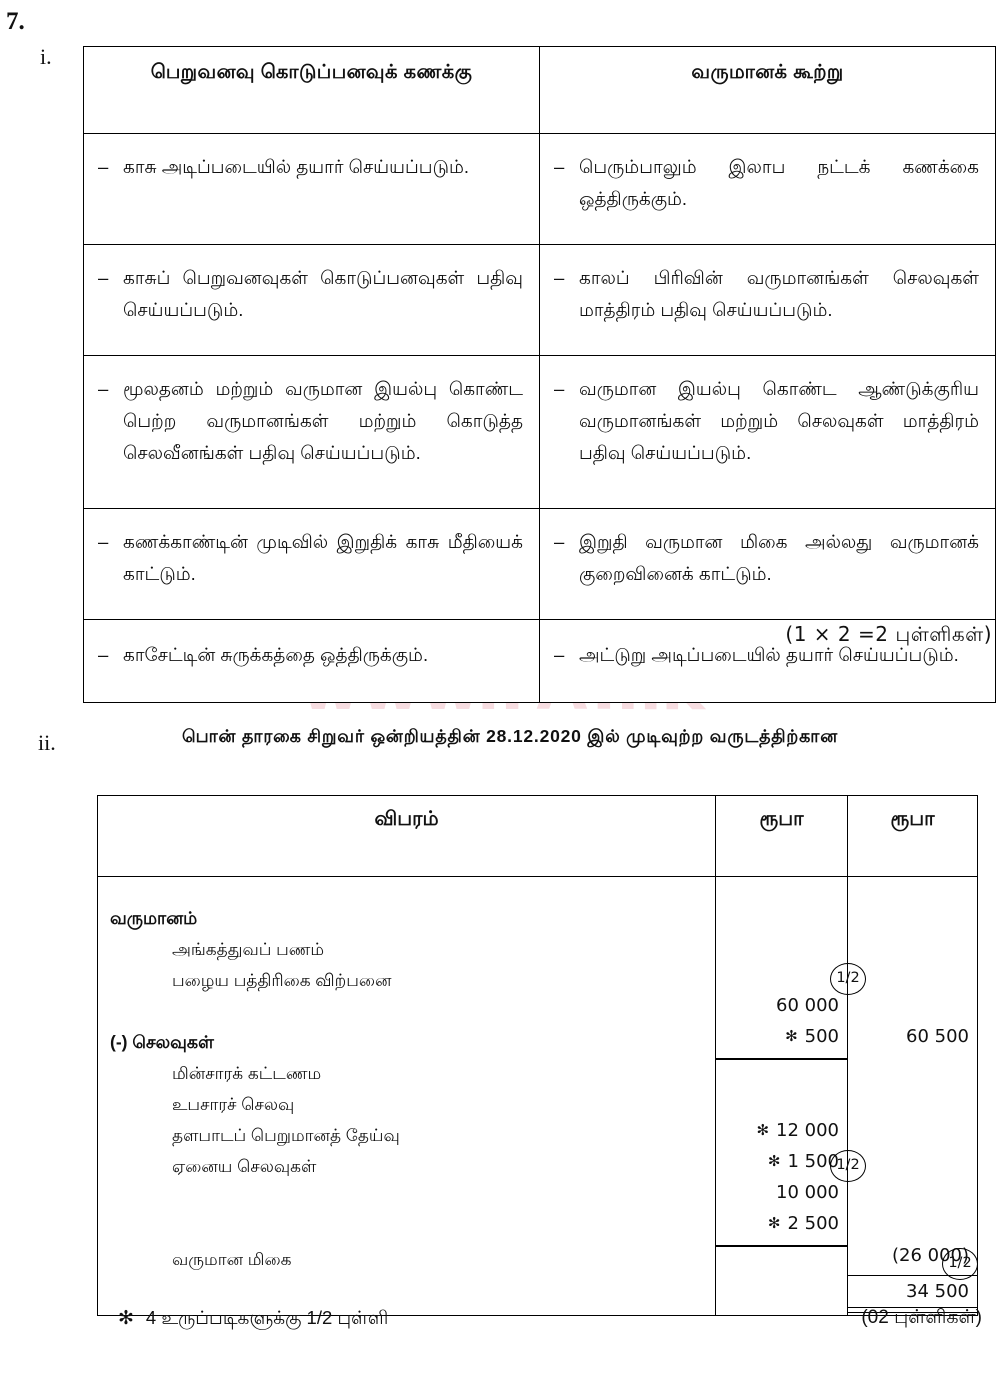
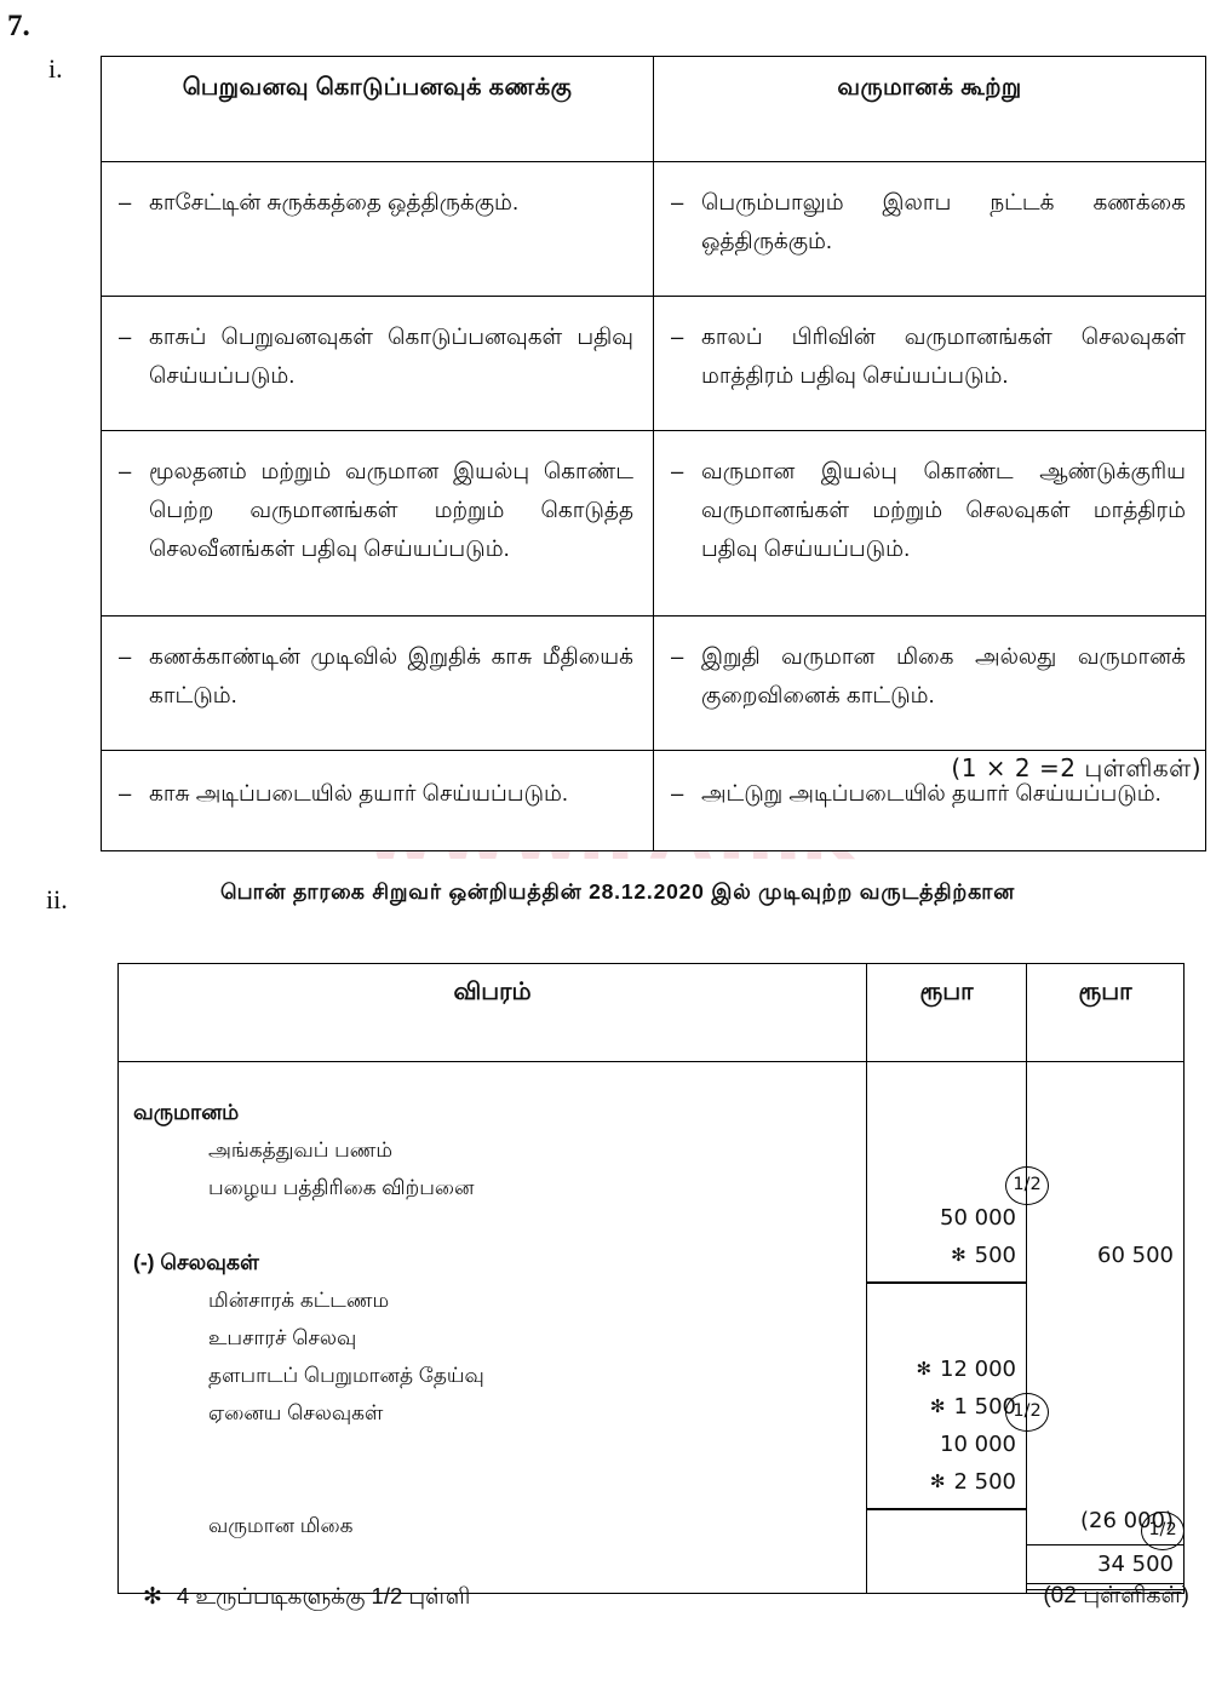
  7.
  i.
  பெறுவனவு கொடுப்பனவுக் கணக்கு	வருமானக் கூற்று
- – காசு அடிப்படையில் தயார் செய்யப்படும்.	– பெரும்பாலும் இலாப நட்டக் கணக்கை ஒத்திருக்கும்.
+ – காசேட்டின் சுருக்கத்தை ஒத்திருக்கும்.	– பெரும்பாலும் இலாப நட்டக் கணக்கை ஒத்திருக்கும்.
  – காசுப் பெறுவனவுகள் கொடுப்பனவுகள் பதிவு செய்யப்படும்.	– காலப் பிரிவின் வருமானங்கள் செலவுகள் மாத்திரம் பதிவு செய்யப்படும்.
  – மூலதனம் மற்றும் வருமான இயல்பு கொண்ட பெற்ற வருமானங்கள் மற்றும் கொடுத்த செலவீனங்கள் பதிவு செய்யப்படும்.	– வருமான இயல்பு கொண்ட ஆண்டுக்குரிய வருமானங்கள் மற்றும் செலவுகள் மாத்திரம் பதிவு செய்யப்படும்.
  – கணக்காண்டின் முடிவில் இறுதிக் காசு மீதியைக் காட்டும்.	– இறுதி வருமான மிகை அல்லது வருமானக் குறைவினைக் காட்டும்.
- – காசேட்டின் சுருக்கத்தை ஒத்திருக்கும்.	– அட்டுறு அடிப்படையில் தயார் செய்யப்படும்.
+ – காசு அடிப்படையில் தயார் செய்யப்படும்.	– அட்டுறு அடிப்படையில் தயார் செய்யப்படும்.
  (1 × 2 =2 புள்ளிகள்)
  ii.
  பொன் தாரகை சிறுவர் ஒன்றியத்தின் 28.12.2020 இல் முடிவுற்ற வருடத்திற்கான
  விபரம்	ரூபா	ரூபா
- வருமானம் அங்கத்துவப் பணம் பழைய பத்திரிகை விற்பனை (-) செலவுகள் மின்சாரக் கட்டணம உபசாரச் செலவு தளபாடப் பெறுமானத் தேய்வு ஏனைய செலவுகள் வருமான மிகை	60 000 ✻ 500 ✻ 12 000 ✻ 1 500 10 000 ✻ 2 500	60 500 (26 000) 34 500
+ வருமானம் அங்கத்துவப் பணம் பழைய பத்திரிகை விற்பனை (-) செலவுகள் மின்சாரக் கட்டணம உபசாரச் செலவு தளபாடப் பெறுமானத் தேய்வு ஏனைய செலவுகள் வருமான மிகை	50 000 ✻ 500 ✻ 12 000 ✻ 1 500 10 000 ✻ 2 500	60 500 (26 000) 34 500
  1/2
  1/2
  1/2
  ✻ 4 உருப்படிகளுக்கு 1/2 புள்ளி
  (02 புள்ளிகள்)
